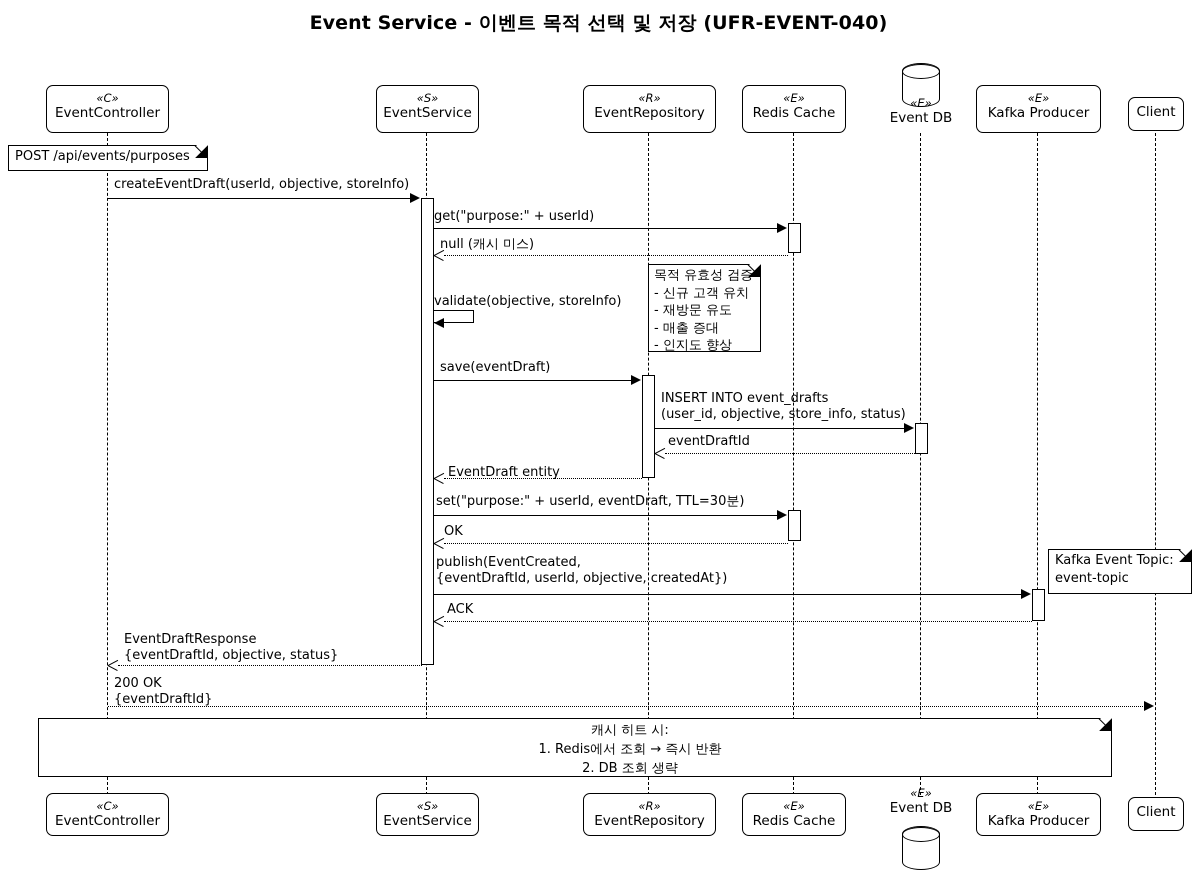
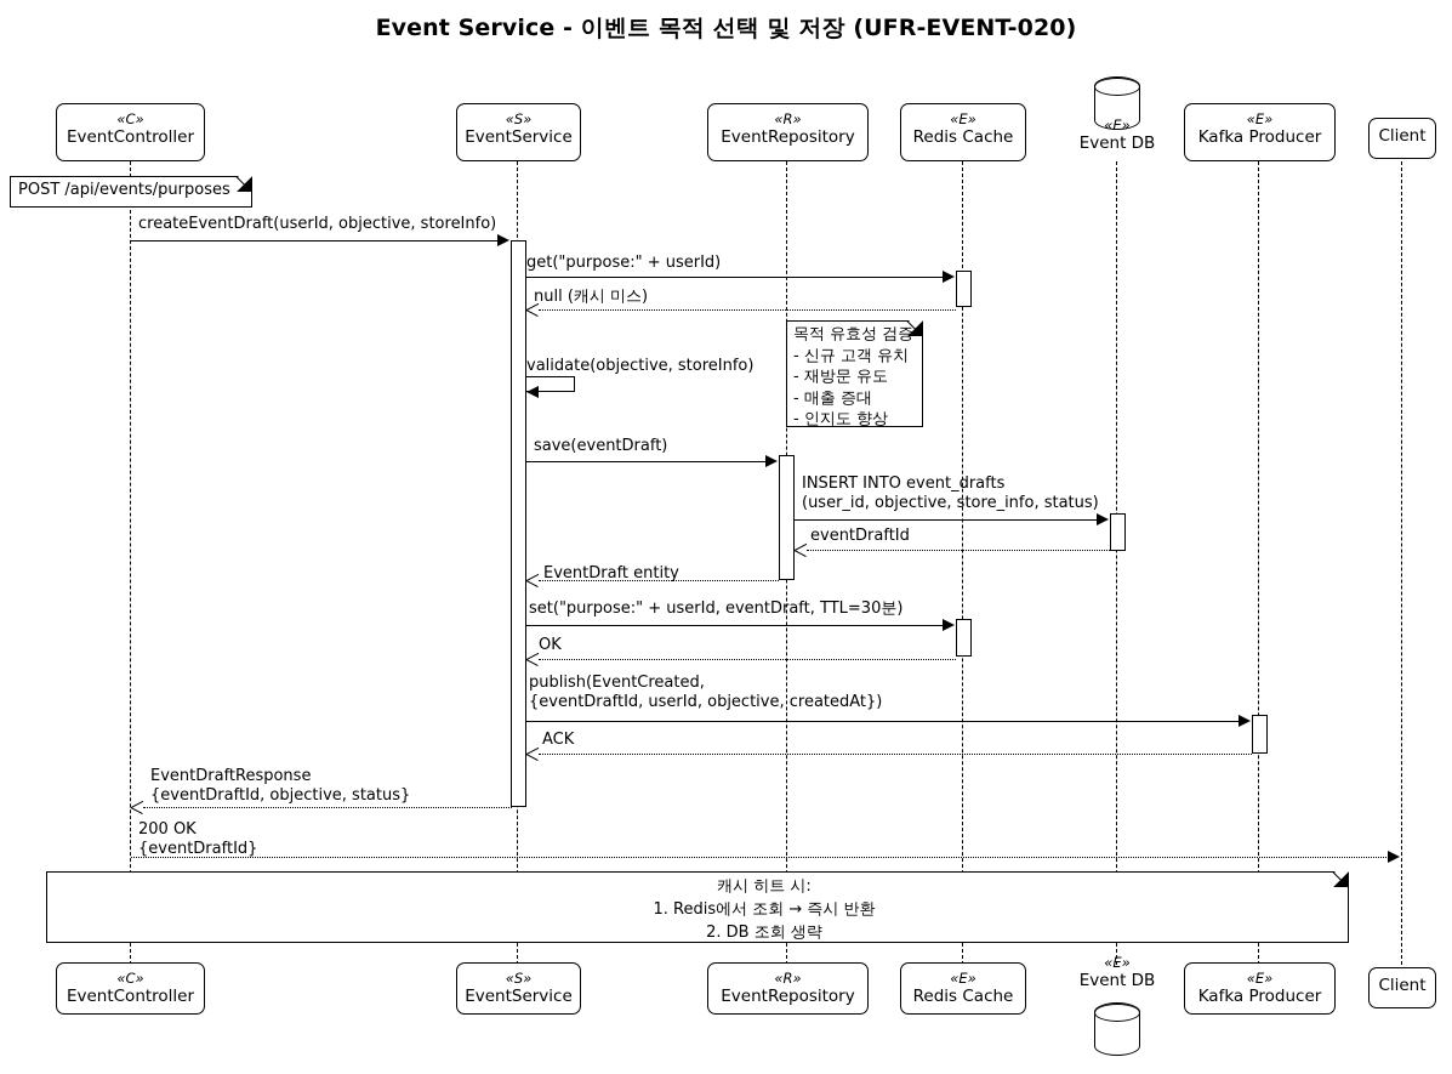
- Event Service - 이벤트 목적 선택 및 저장 (UFR-EVENT-040)
+ Event Service - 이벤트 목적 선택 및 저장 (UFR-EVENT-020)
  «C»
  EventController
  «S»
  EventService
  «R»
  EventRepository
  «E»
  Redis Cache
  «E»
  Event DB
  «E»
  Kafka Producer
  Client
  POST /api/events/purposes
  createEventDraft(userId, objective, storeInfo)
  get("purpose:" + userId)
  null (캐시 미스)
  목적 유효성 검증
  - 신규 고객 유치
  - 재방문 유도
  - 매출 증대
  - 인지도 향상
  validate(objective, storeInfo)
  save(eventDraft)
  INSERT INTO event_drafts
  (user_id, objective, store_info, status)
  eventDraftId
  EventDraft entity
  set("purpose:" + userId, eventDraft, TTL=30분)
  OK
- Kafka Event Topic:
- event-topic
  publish(EventCreated,
  {eventDraftId, userId, objective, createdAt})
  ACK
  EventDraftResponse
  {eventDraftId, objective, status}
  200 OK
  {eventDraftId}
  캐시 히트 시:
  1. Redis에서 조회 → 즉시 반환
  2. DB 조회 생략
  «C»
  EventController
  «S»
  EventService
  «R»
  EventRepository
  «E»
  Redis Cache
  «E»
  Event DB
  «E»
  Kafka Producer
  Client
